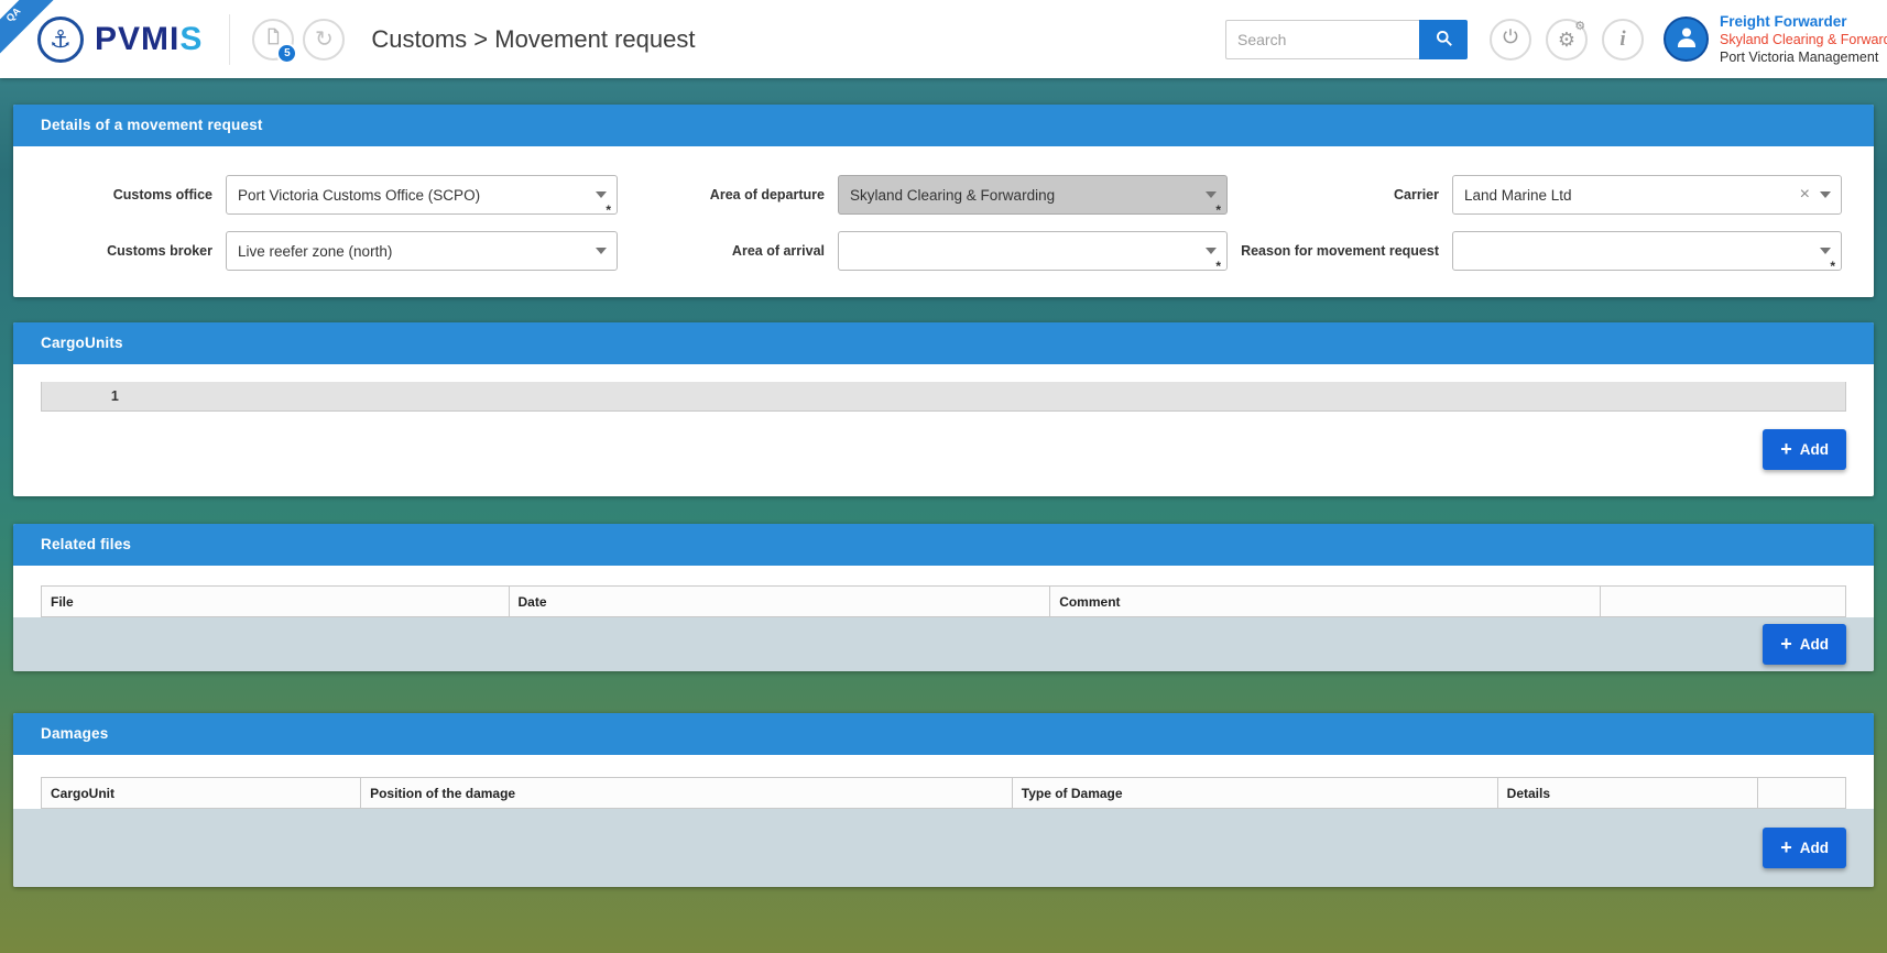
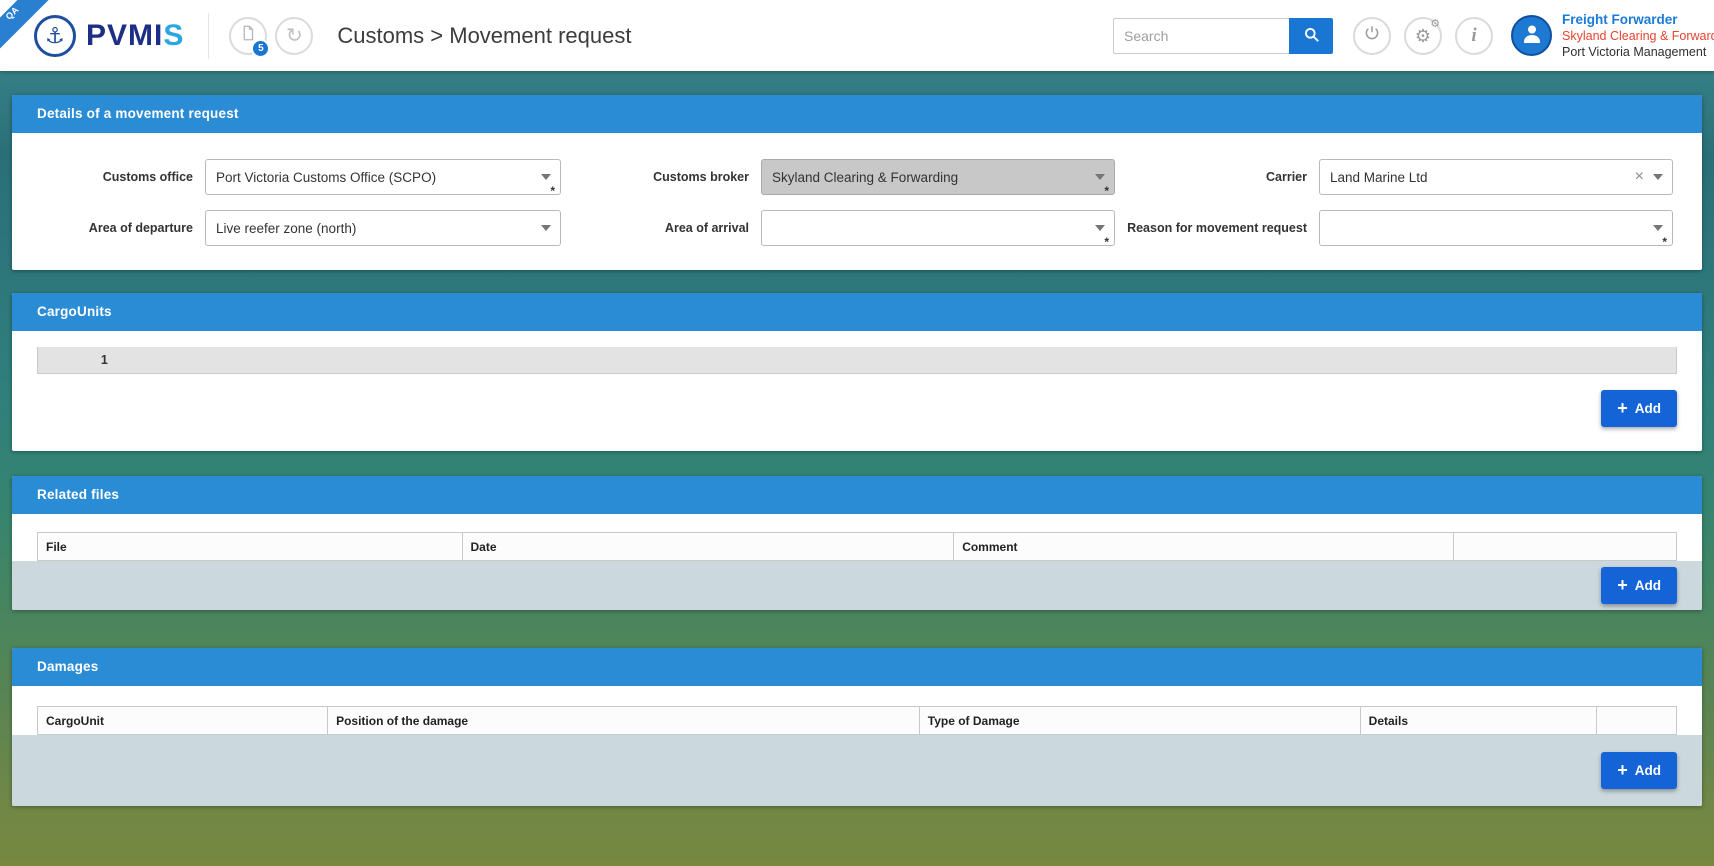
  ⚓
  PVMIS
  5
  ↻
  Customs > Movement request
  Search
  ⚙
  ⚙
  i
  Freight Forwarder
  Skyland Clearing & Forwar
  Port Victoria Management
  Details of a movement request
  Customs office
  Port Victoria Customs Office (SCPO)
  *
- Area of departure
+ Customs broker
  Skyland Clearing & Forwarding
  *
  Carrier
  Land Marine Ltd
  ×
- Customs broker
+ Area of departure
  Live reefer zone (north)
  Area of arrival
  *
  Reason for movement request
  *
  CargoUnits
  1
  +
  Add
  Related files
  File	Date	Comment
  +
  Add
  Damages
  CargoUnit	Position of the damage	Type of Damage	Details
  +
  Add
